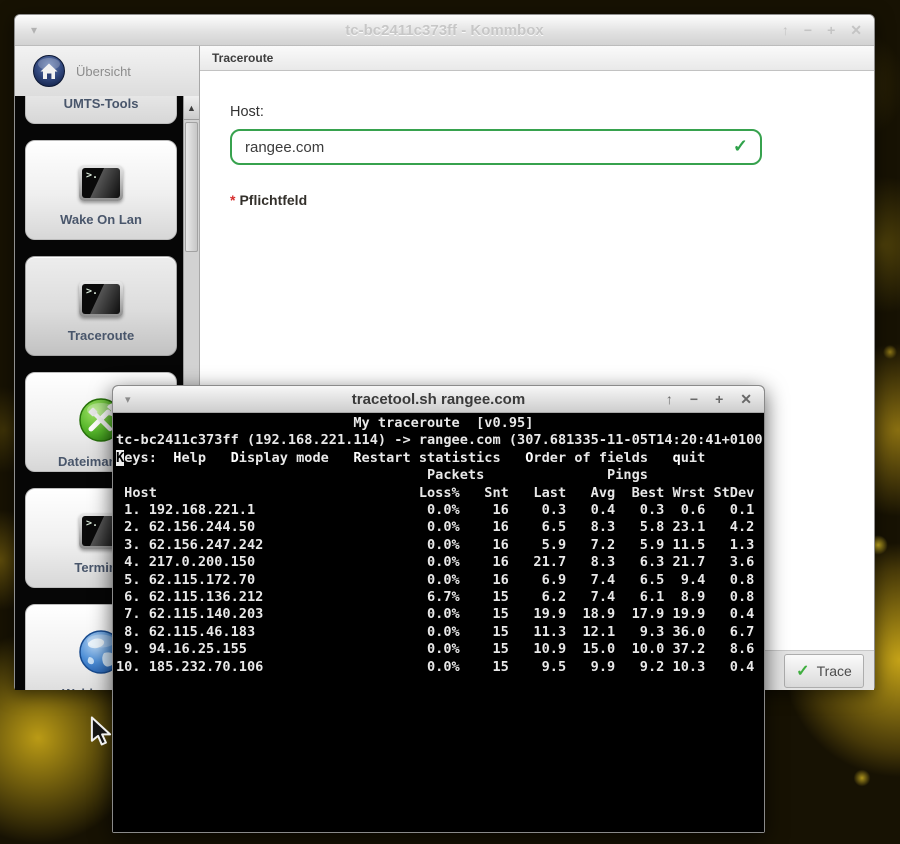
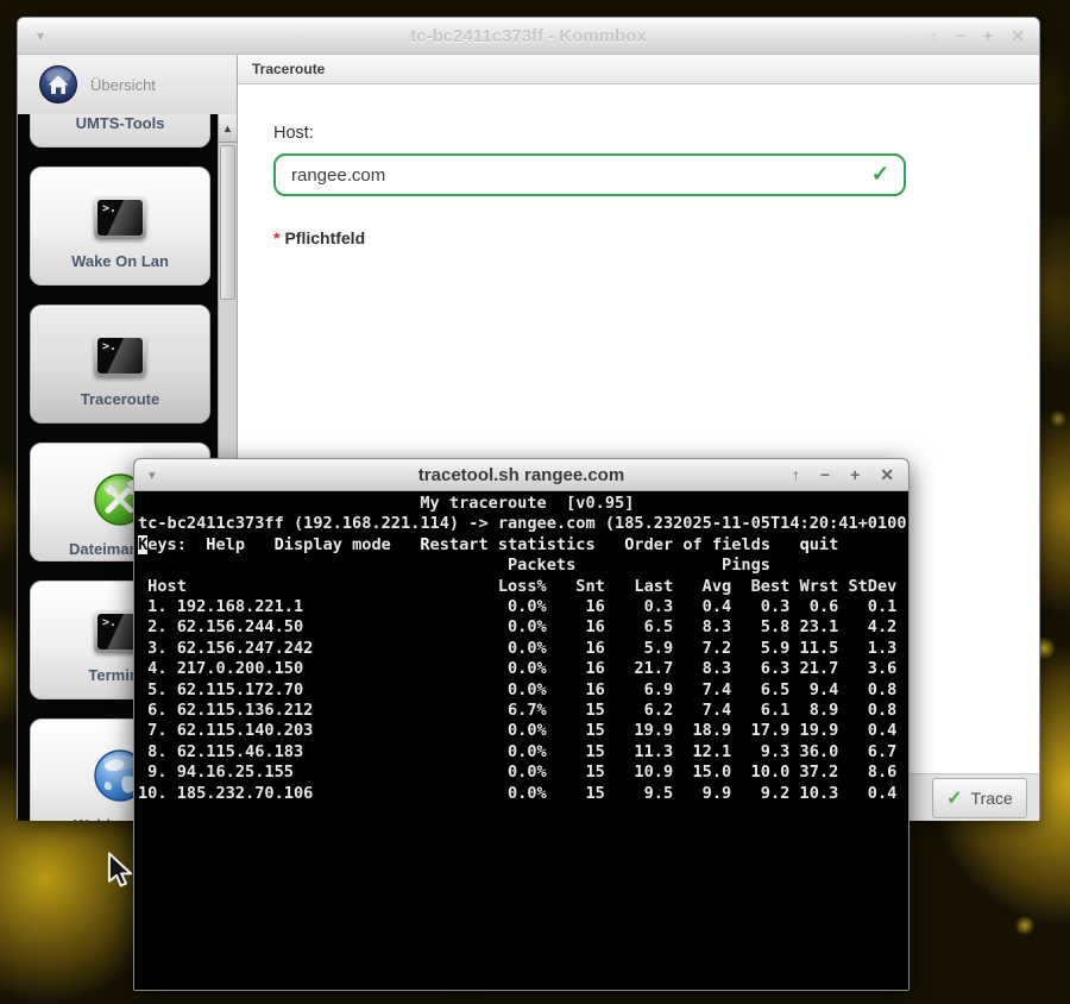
  ▾
  tc-bc2411c373ff - Kommbox
  ↑
  −
  +
  ✕
  Übersicht
  UMTS-Tools
  >.
  Wake On Lan
  >.
  Traceroute
  >.
  ▲
  Traceroute
  Host:
  rangee.com
  ✓
  * Pflichtfeld
  ✓
  Trace
  ▾
  tracetool.sh rangee.com
  ↑
  −
  +
  ✕
  My traceroute [v0.95]
- tc-bc2411c373ff (192.168.221.114) -> rangee.com (307.681335-11-05T14:20:41+0100
+ tc-bc2411c373ff (192.168.221.114) -> rangee.com (185.232025-11-05T14:20:41+0100
  Keys: Help Display mode Restart statistics Order of fields quit
  Packets Pings
  Host Loss% Snt Last Avg Best Wrst StDev
  1. 192.168.221.1 0.0% 16 0.3 0.4 0.3 0.6 0.1
  2. 62.156.244.50 0.0% 16 6.5 8.3 5.8 23.1 4.2
  3. 62.156.247.242 0.0% 16 5.9 7.2 5.9 11.5 1.3
  4. 217.0.200.150 0.0% 16 21.7 8.3 6.3 21.7 3.6
  5. 62.115.172.70 0.0% 16 6.9 7.4 6.5 9.4 0.8
  6. 62.115.136.212 6.7% 15 6.2 7.4 6.1 8.9 0.8
  7. 62.115.140.203 0.0% 15 19.9 18.9 17.9 19.9 0.4
  8. 62.115.46.183 0.0% 15 11.3 12.1 9.3 36.0 6.7
  9. 94.16.25.155 0.0% 15 10.9 15.0 10.0 37.2 8.6
  10. 185.232.70.106 0.0% 15 9.5 9.9 9.2 10.3 0.4
